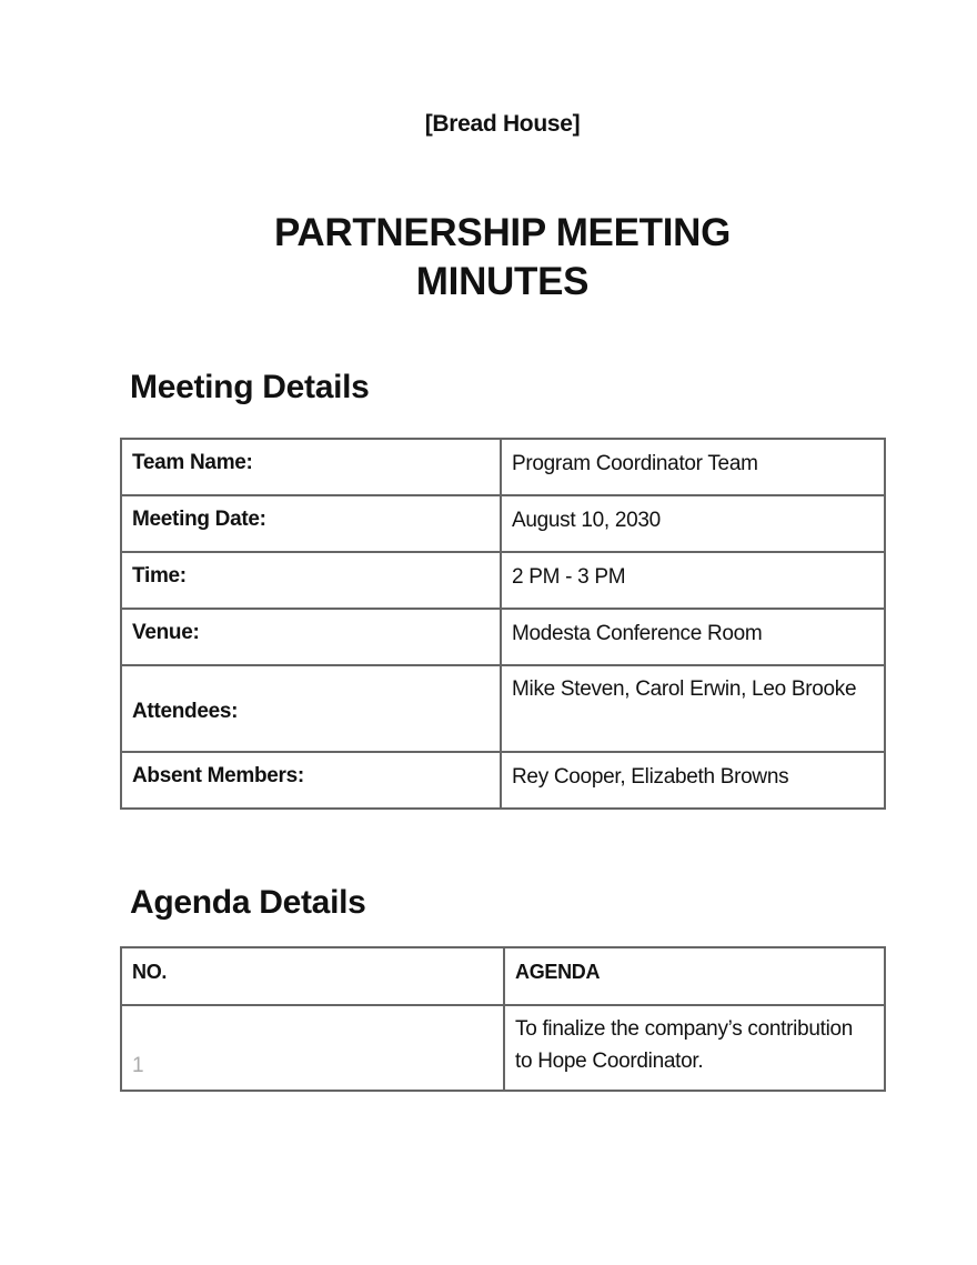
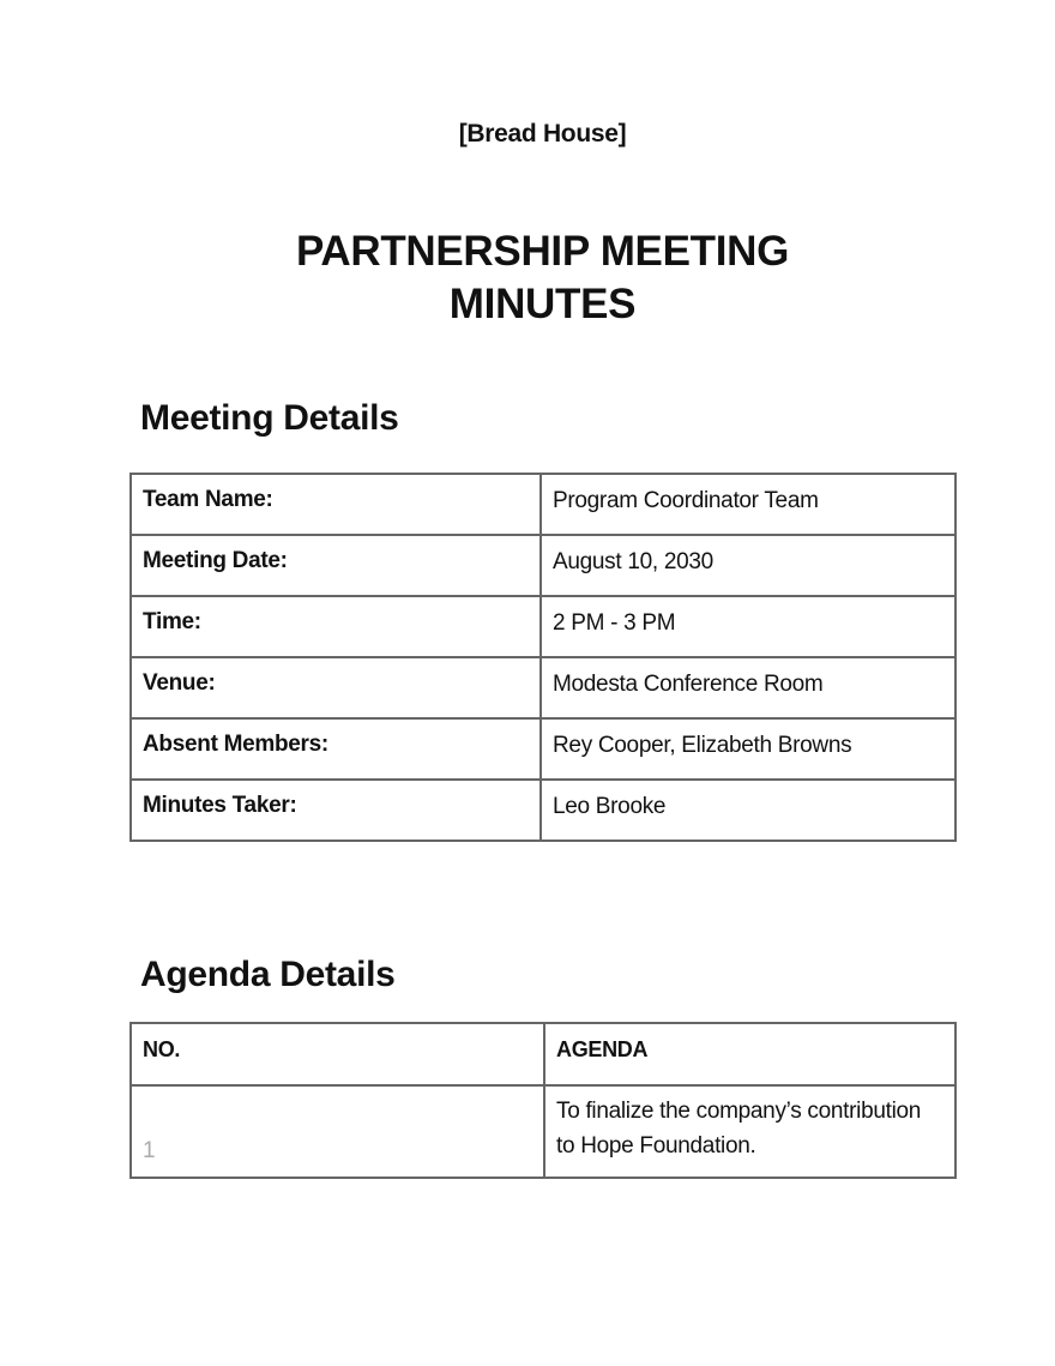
  [Bread House]
  PARTNERSHIP MEETING
  MINUTES
  Meeting Details
  Team Name:	Program Coordinator Team
  Meeting Date:	August 10, 2030
  Time:	2 PM - 3 PM
  Venue:	Modesta Conference Room
- Attendees:	Mike Steven, Carol Erwin, Leo Brooke
  Absent Members:	Rey Cooper, Elizabeth Browns
+ Minutes Taker:	Leo Brooke
  Agenda Details
  NO.	AGENDA
- 1	To finalize the company’s contribution to Hope Coordinator.
+ 1	To finalize the company’s contribution to Hope Foundation.
